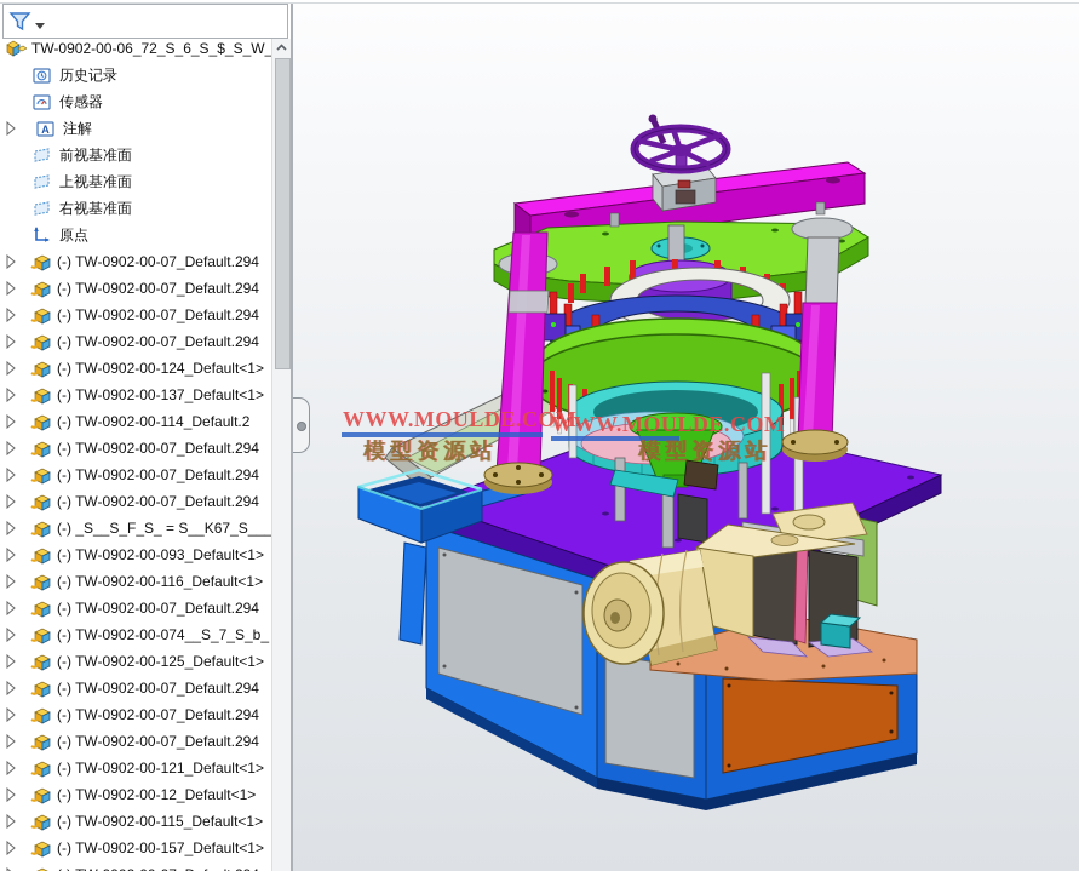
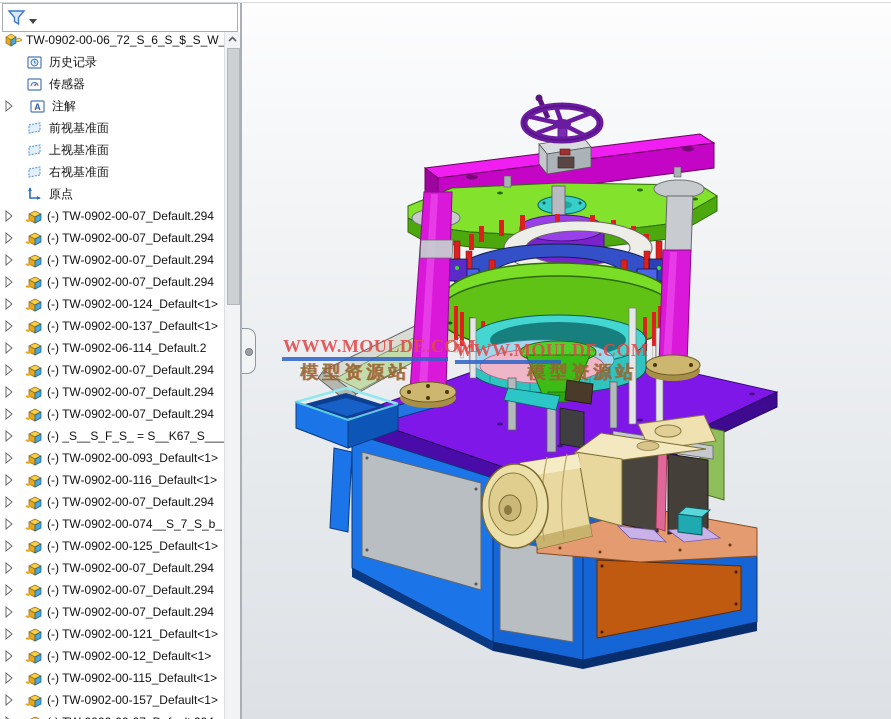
  TW-0902-00-06_72_S_6_S_$_S_W_
  历史记录
  传感器
  注解
  前视基准面
  上视基准面
  右视基准面
  原点
  (-) TW-0902-00-07_Default.294
  (-) TW-0902-00-07_Default.294
  (-) TW-0902-00-07_Default.294
  (-) TW-0902-00-07_Default.294
  (-) TW-0902-00-124_Default<1>
  (-) TW-0902-00-137_Default<1>
- (-) TW-0902-00-114_Default.2
+ (-) TW-0902-06-114_Default.2
  (-) TW-0902-00-07_Default.294
  (-) TW-0902-00-07_Default.294
  (-) TW-0902-00-07_Default.294
  (-) _S__S_F_S_ = S__K67_S___
  (-) TW-0902-00-093_Default<1>
  (-) TW-0902-00-116_Default<1>
  (-) TW-0902-00-07_Default.294
  (-) TW-0902-00-074__S_7_S_b_
  (-) TW-0902-00-125_Default<1>
  (-) TW-0902-00-07_Default.294
  (-) TW-0902-00-07_Default.294
  (-) TW-0902-00-07_Default.294
  (-) TW-0902-00-121_Default<1>
  (-) TW-0902-00-12_Default<1>
  (-) TW-0902-00-115_Default<1>
  (-) TW-0902-00-157_Default<1>
  WWW.MOULDE.COM
  模型资源站
  WWW.MOULDE.COM
  模型资源站
